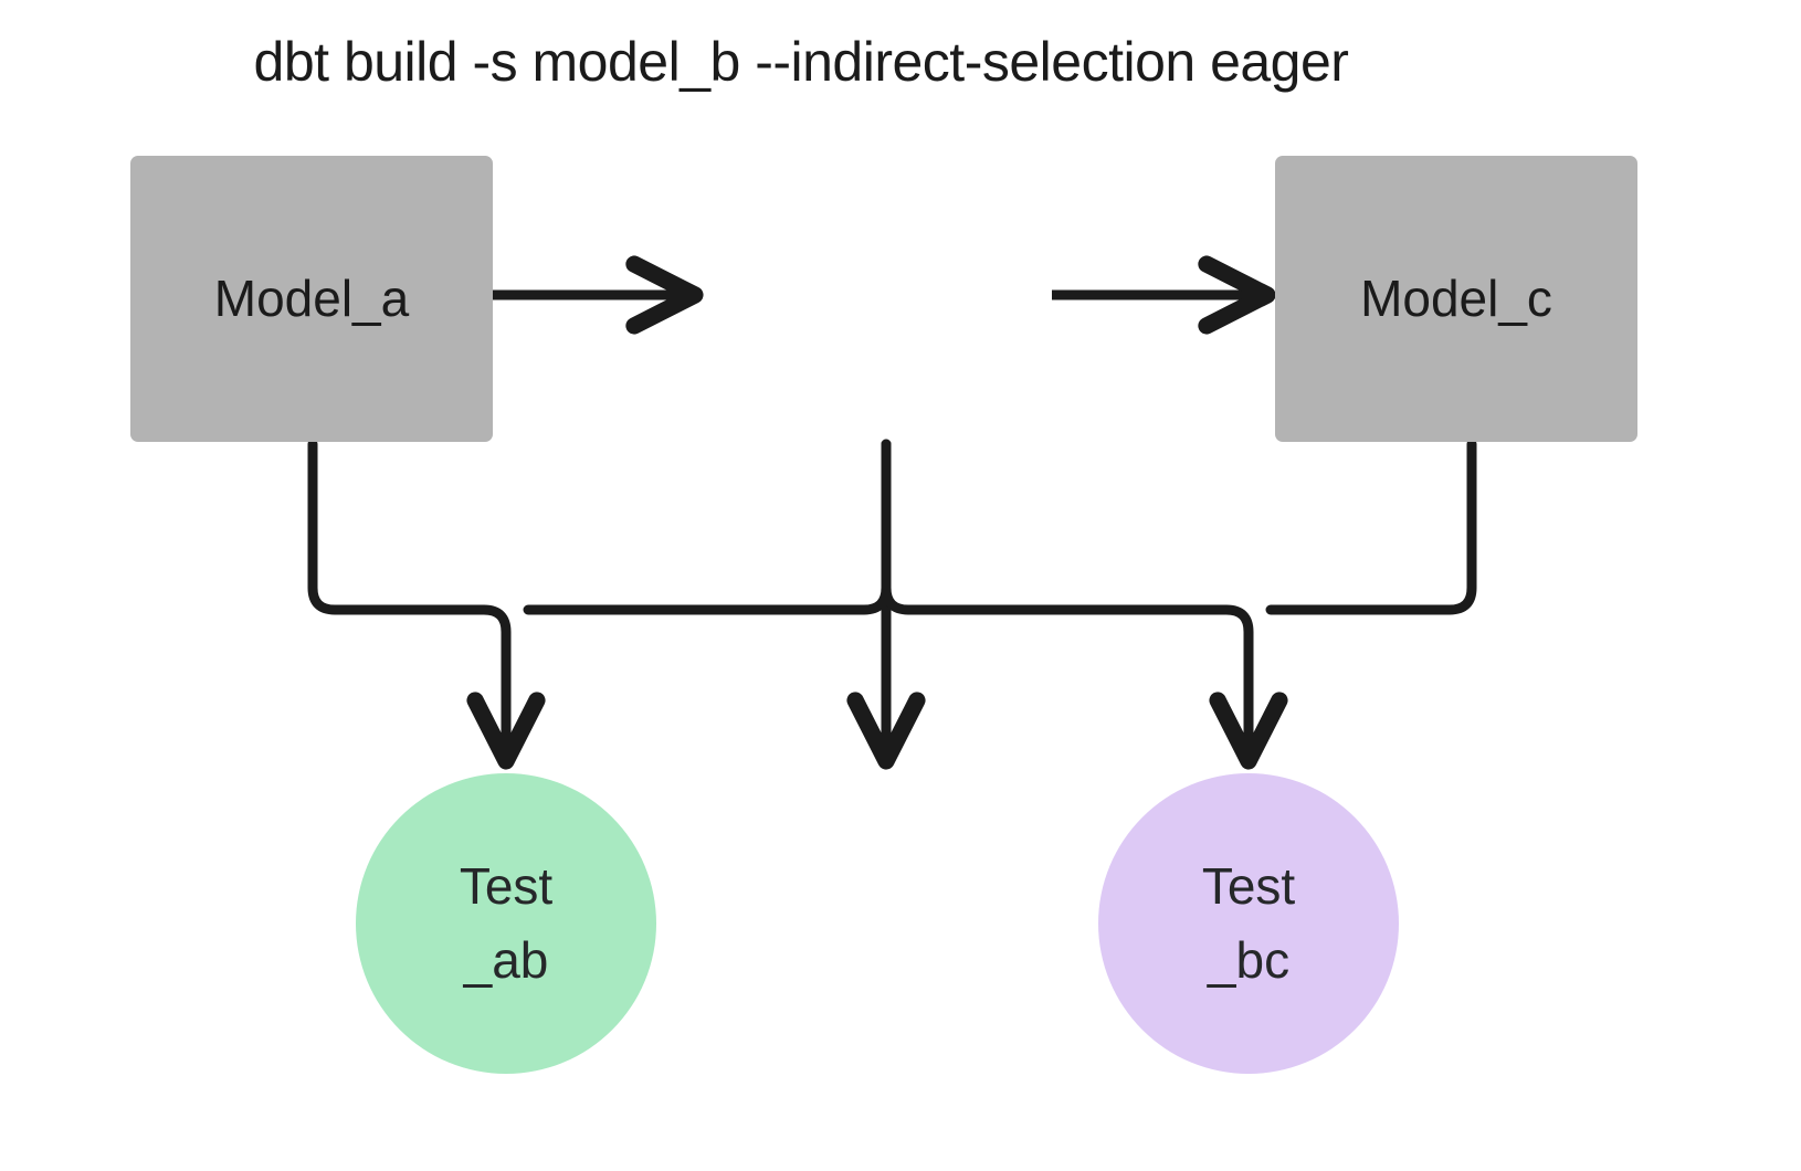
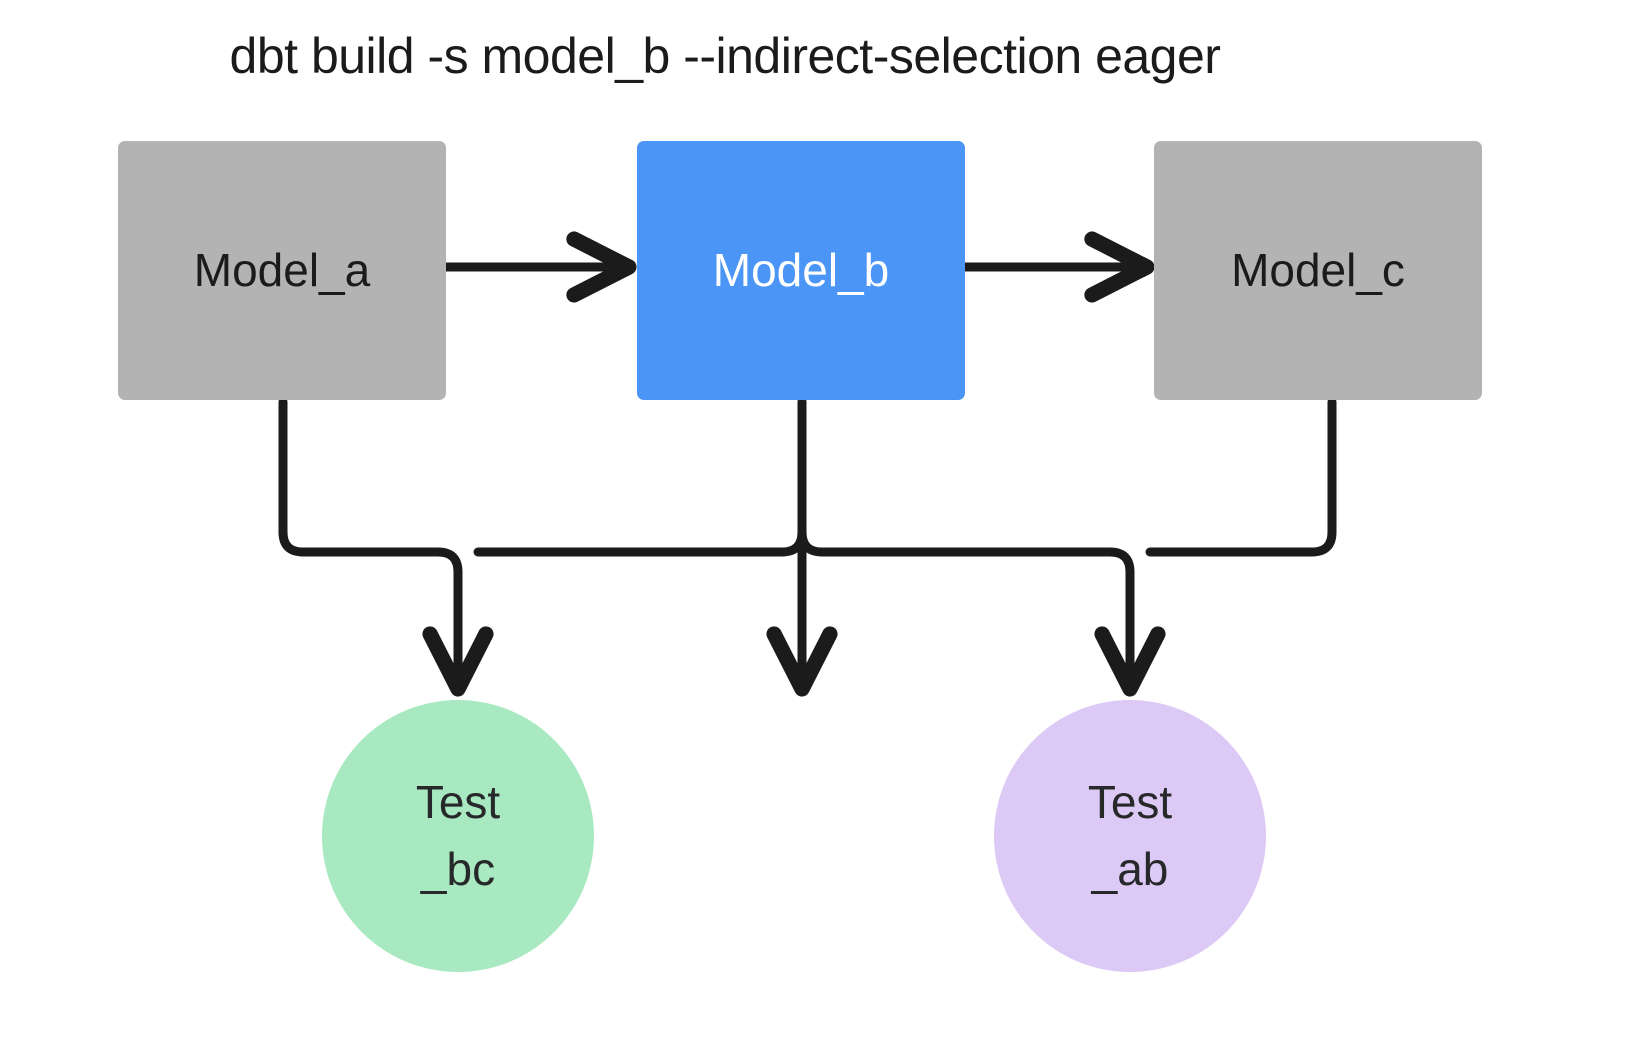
  dbt build -s model_b --indirect-selection eager
  Model_a
+ Model_b
  Model_c
  Test
- _ab
+ _bc
  Test
- _bc
+ _ab
